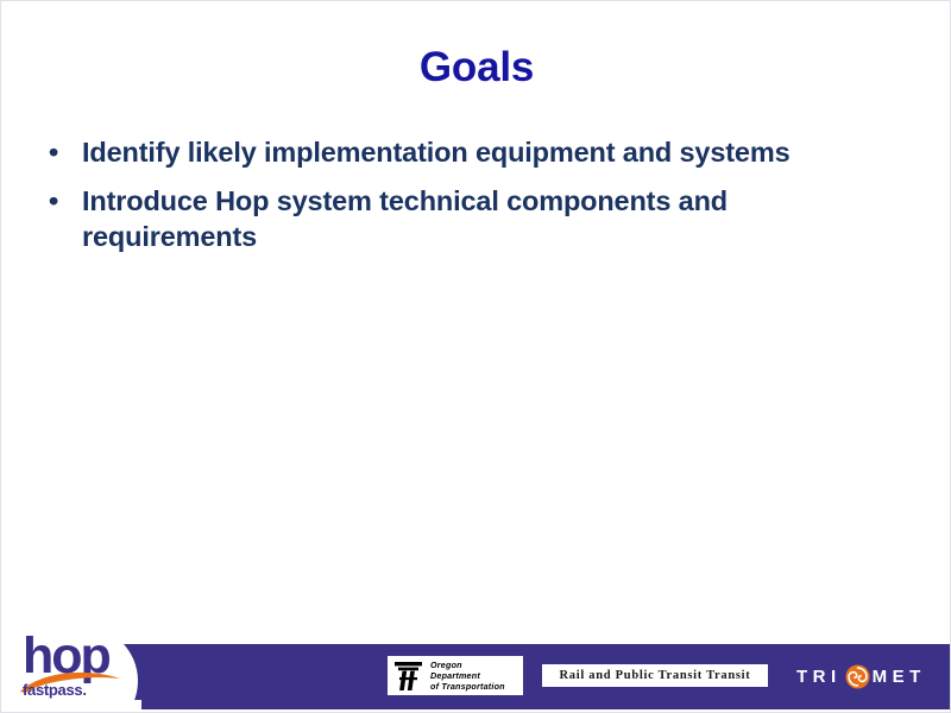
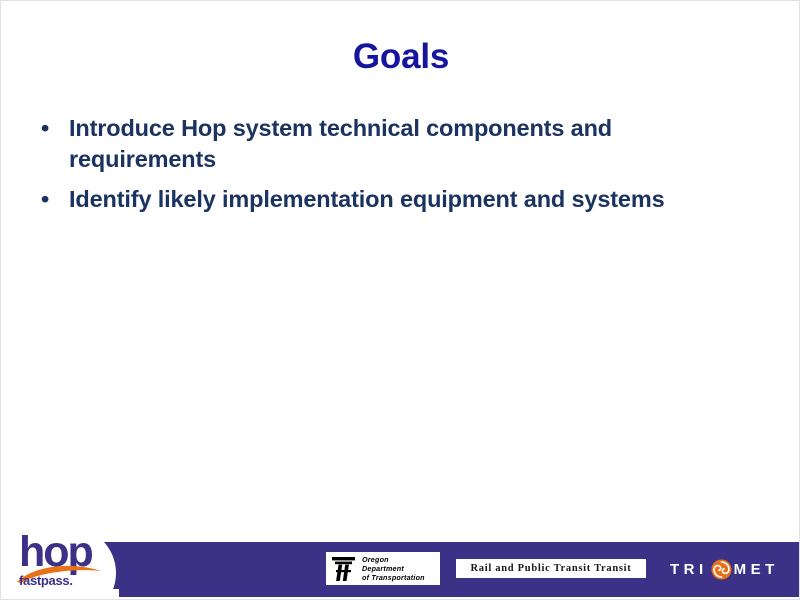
  Goals
  •
- Identify likely implementation equipment and systems
+ Introduce Hop system technical components and requirements
  •
- Introduce Hop system technical components and requirements
+ Identify likely implementation equipment and systems
  hop
  fastpass.
  Oregon
  Department
  of Transportation
  Rail and Public Transit Transit
  TRI
  MET
